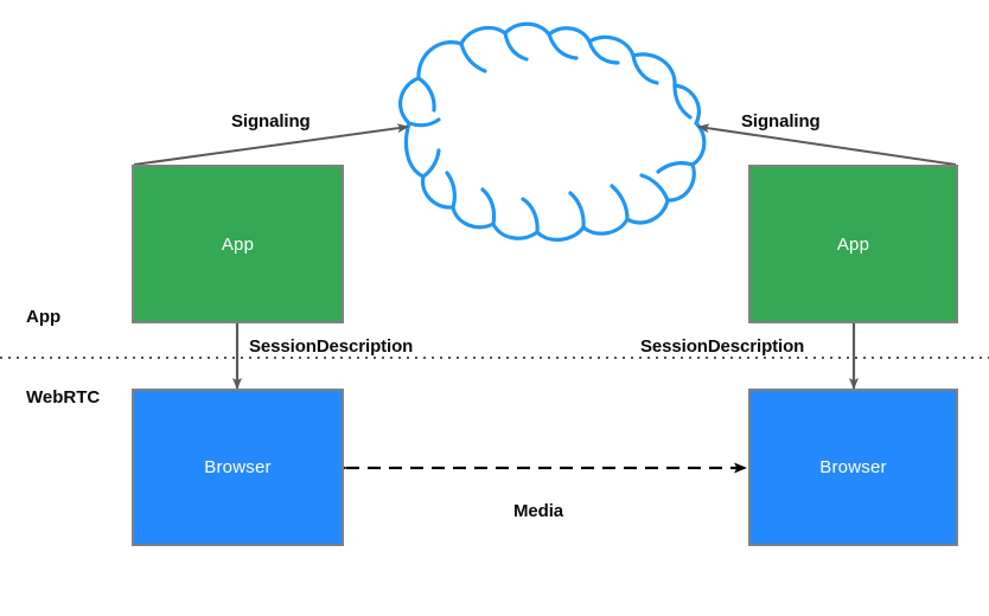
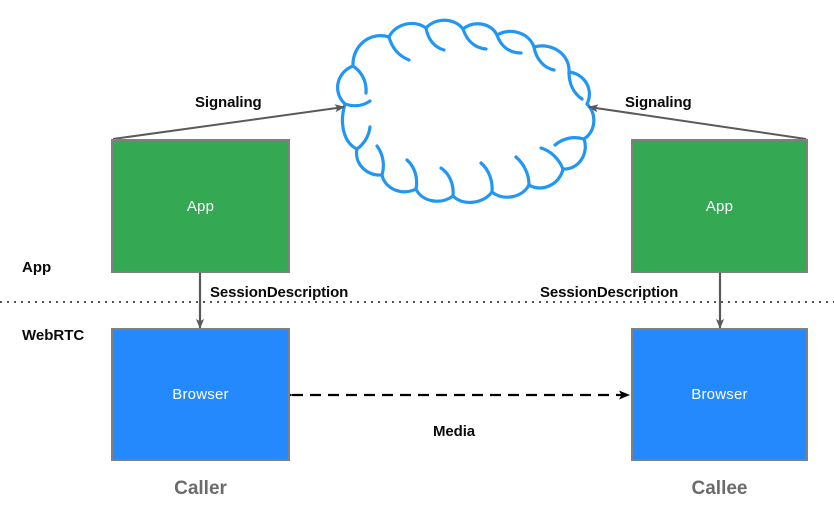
  App
  App
  Browser
  Browser
  Signaling
  Signaling
  SessionDescription
  SessionDescription
  Media
  App
  WebRTC
+ Caller
+ Callee
